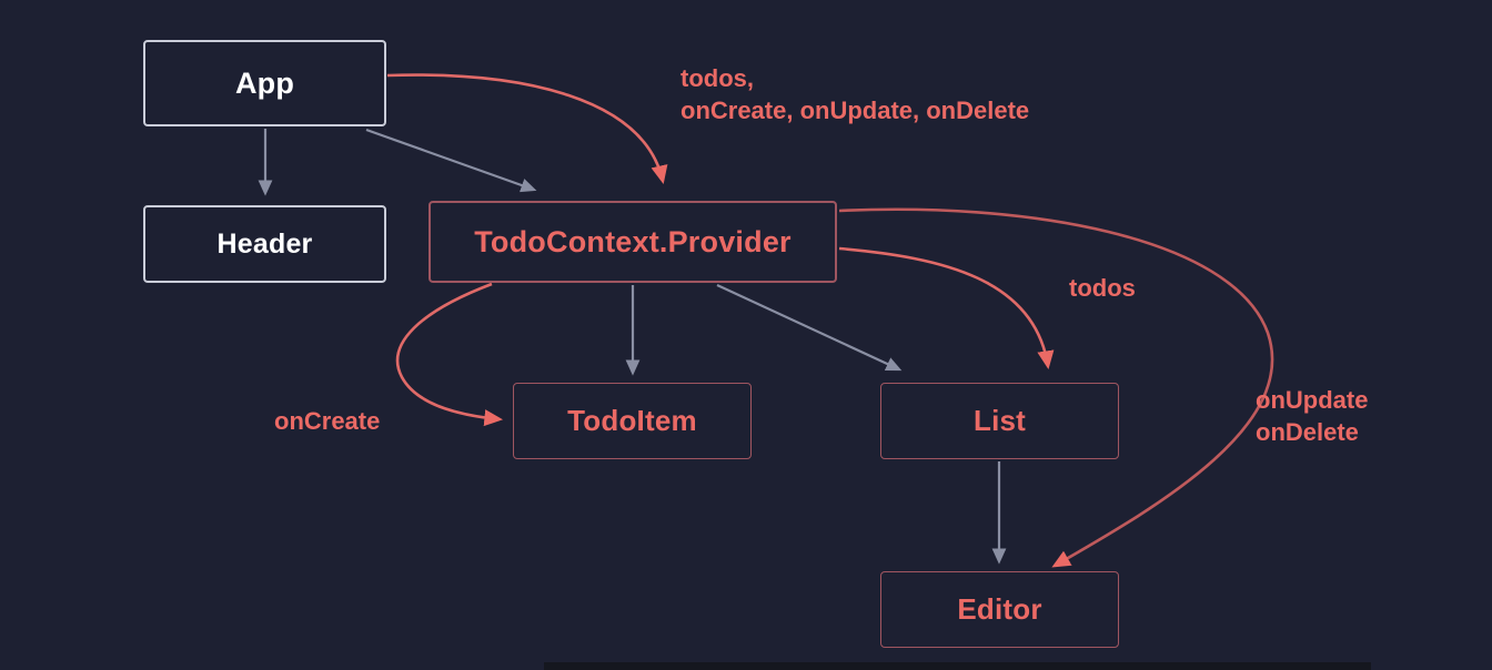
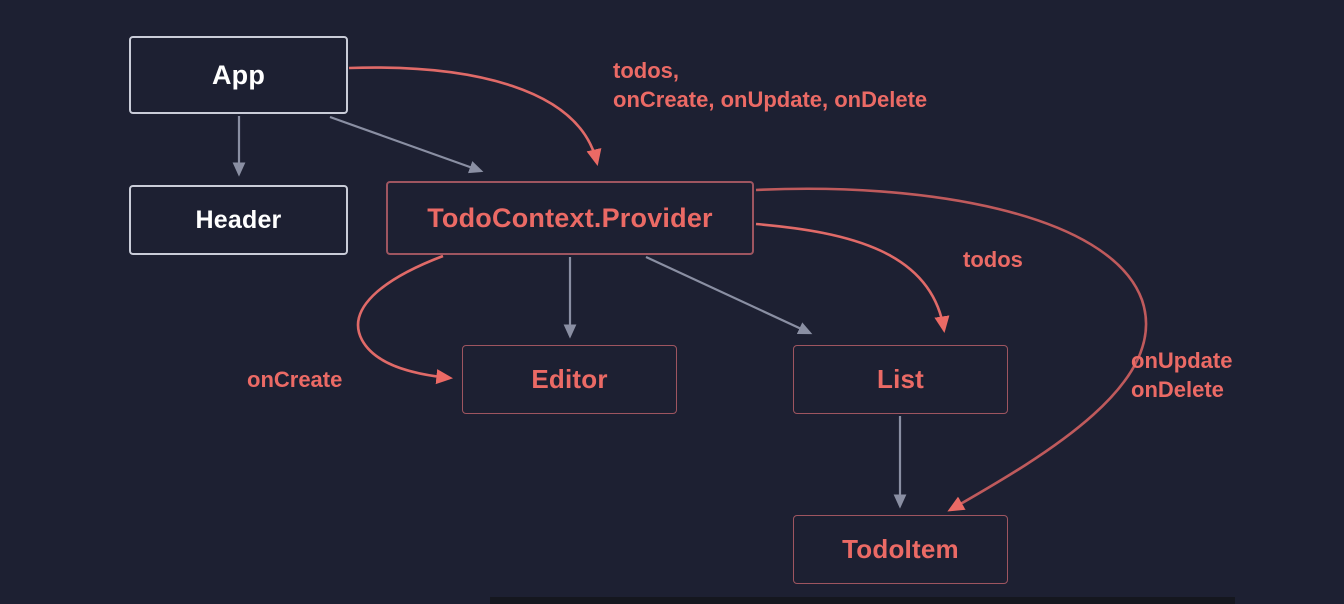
  App
  Header
  TodoContext.Provider
- TodoItem
+ Editor
  List
- Editor
+ TodoItem
  todos,
  onCreate, onUpdate, onDelete
  todos
  onCreate
  onUpdate
  onDelete
